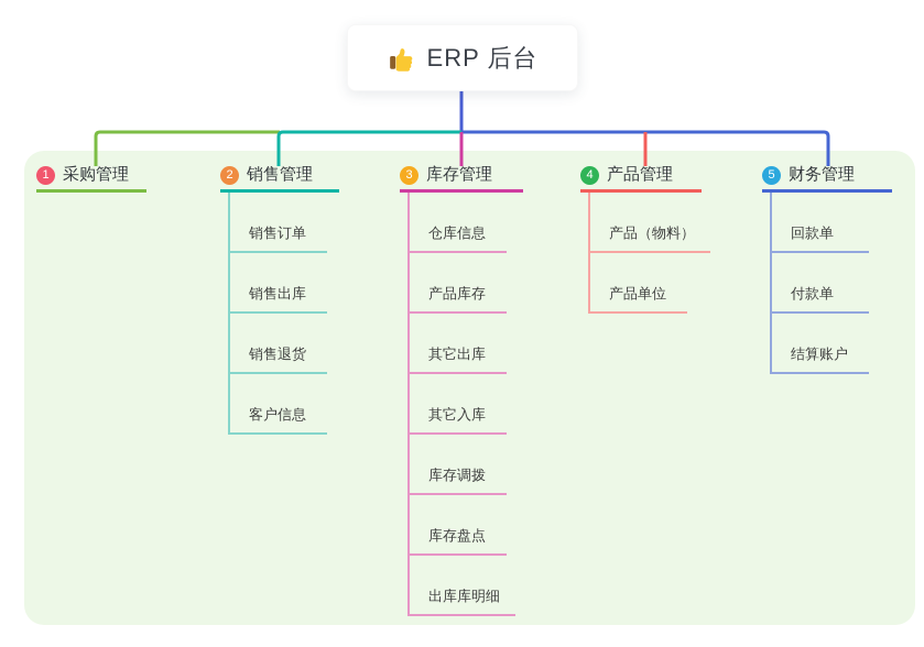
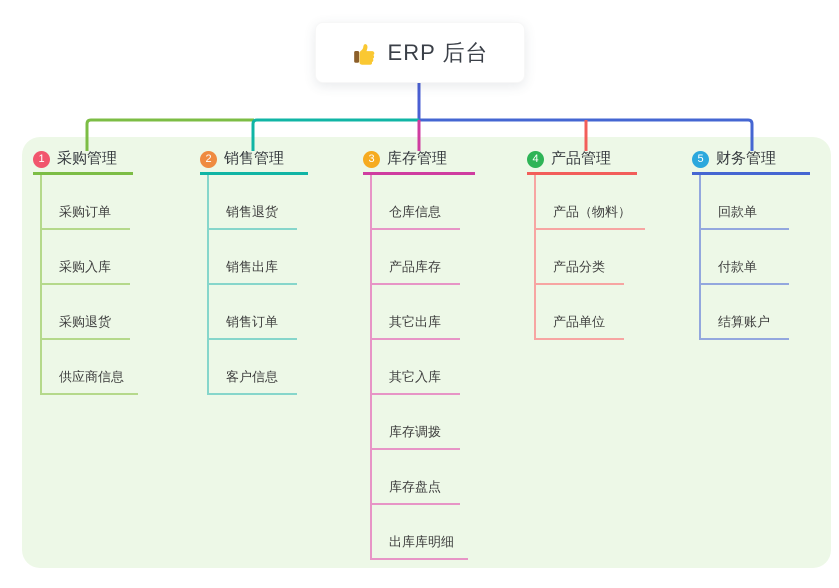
  ERP 后台
  1
  采购管理
+ 采购订单
+ 采购入库
+ 采购退货
+ 供应商信息
  2
  销售管理
- 销售订单
+ 销售退货
  销售出库
- 销售退货
+ 销售订单
  客户信息
  3
  库存管理
  仓库信息
  产品库存
  其它出库
  其它入库
  库存调拨
  库存盘点
  出库库明细
  4
  产品管理
  产品（物料）
+ 产品分类
  产品单位
  5
  财务管理
  回款单
  付款单
  结算账户
